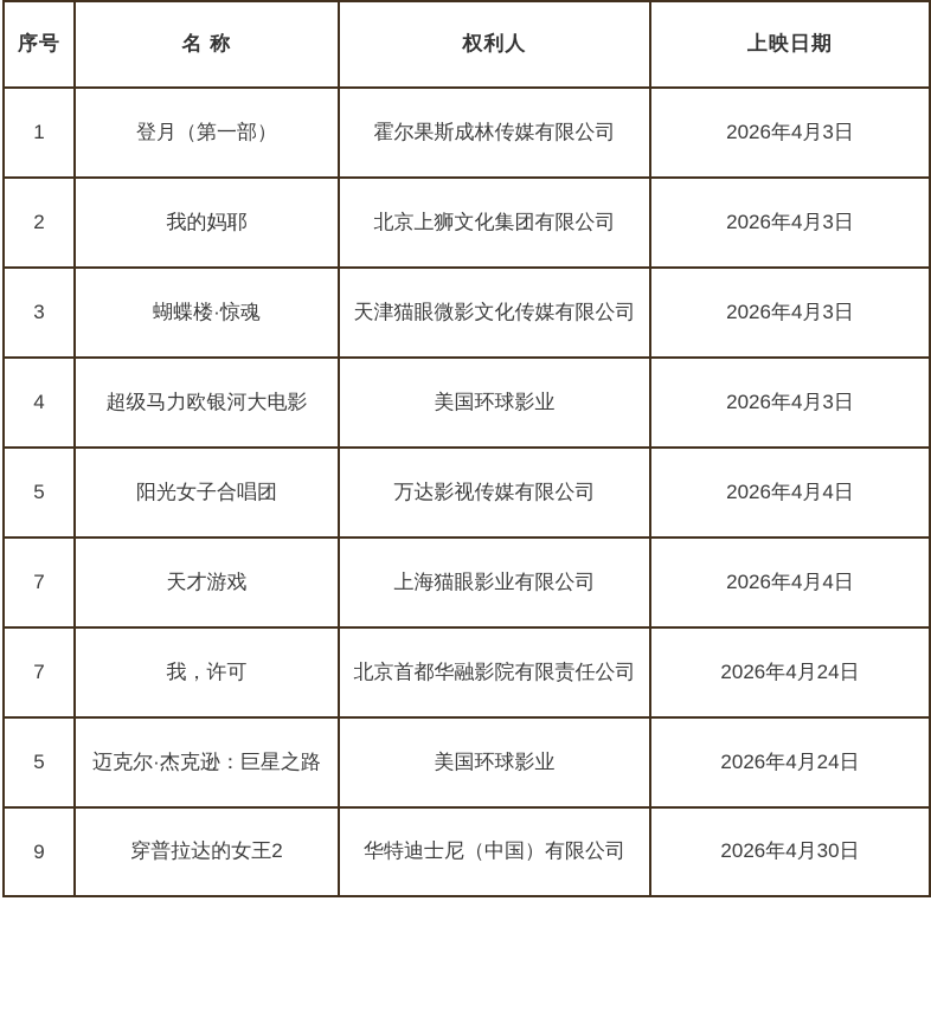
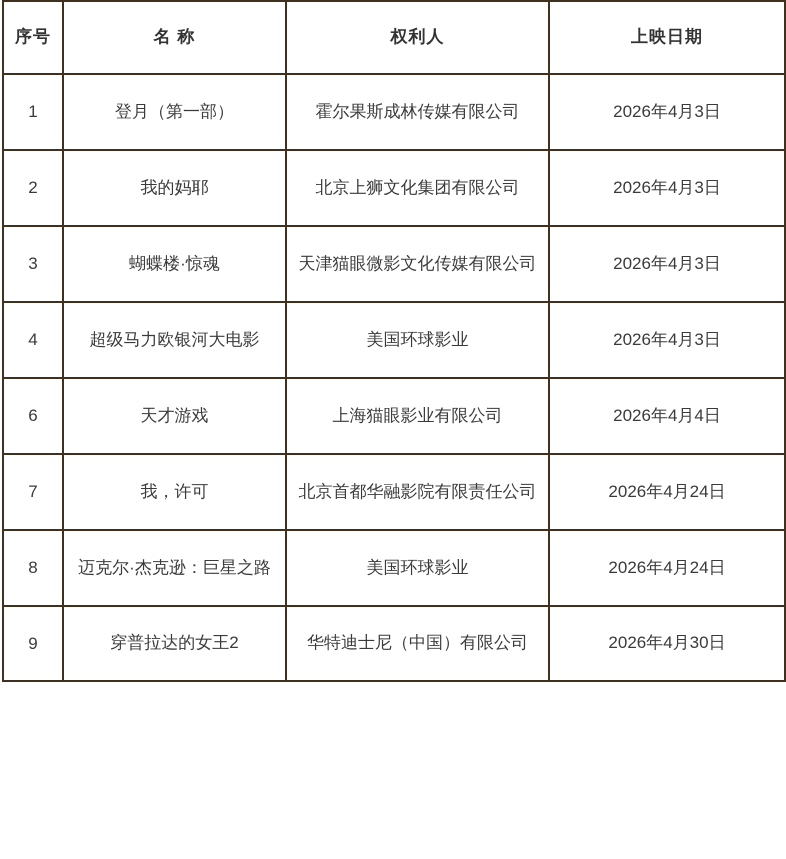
  序号	名 称	权利人	上映日期
  1	登月（第一部）	霍尔果斯成林传媒有限公司	2026年4月3日
  2	我的妈耶	北京上狮文化集团有限公司	2026年4月3日
  3	蝴蝶楼·惊魂	天津猫眼微影文化传媒有限公司	2026年4月3日
  4	超级马力欧银河大电影	美国环球影业	2026年4月3日
- 5	阳光女子合唱团	万达影视传媒有限公司	2026年4月4日
- 7	天才游戏	上海猫眼影业有限公司	2026年4月4日
+ 6	天才游戏	上海猫眼影业有限公司	2026年4月4日
  7	我，许可	北京首都华融影院有限责任公司	2026年4月24日
- 5	迈克尔·杰克逊：巨星之路	美国环球影业	2026年4月24日
+ 8	迈克尔·杰克逊：巨星之路	美国环球影业	2026年4月24日
  9	穿普拉达的女王2	华特迪士尼（中国）有限公司	2026年4月30日
